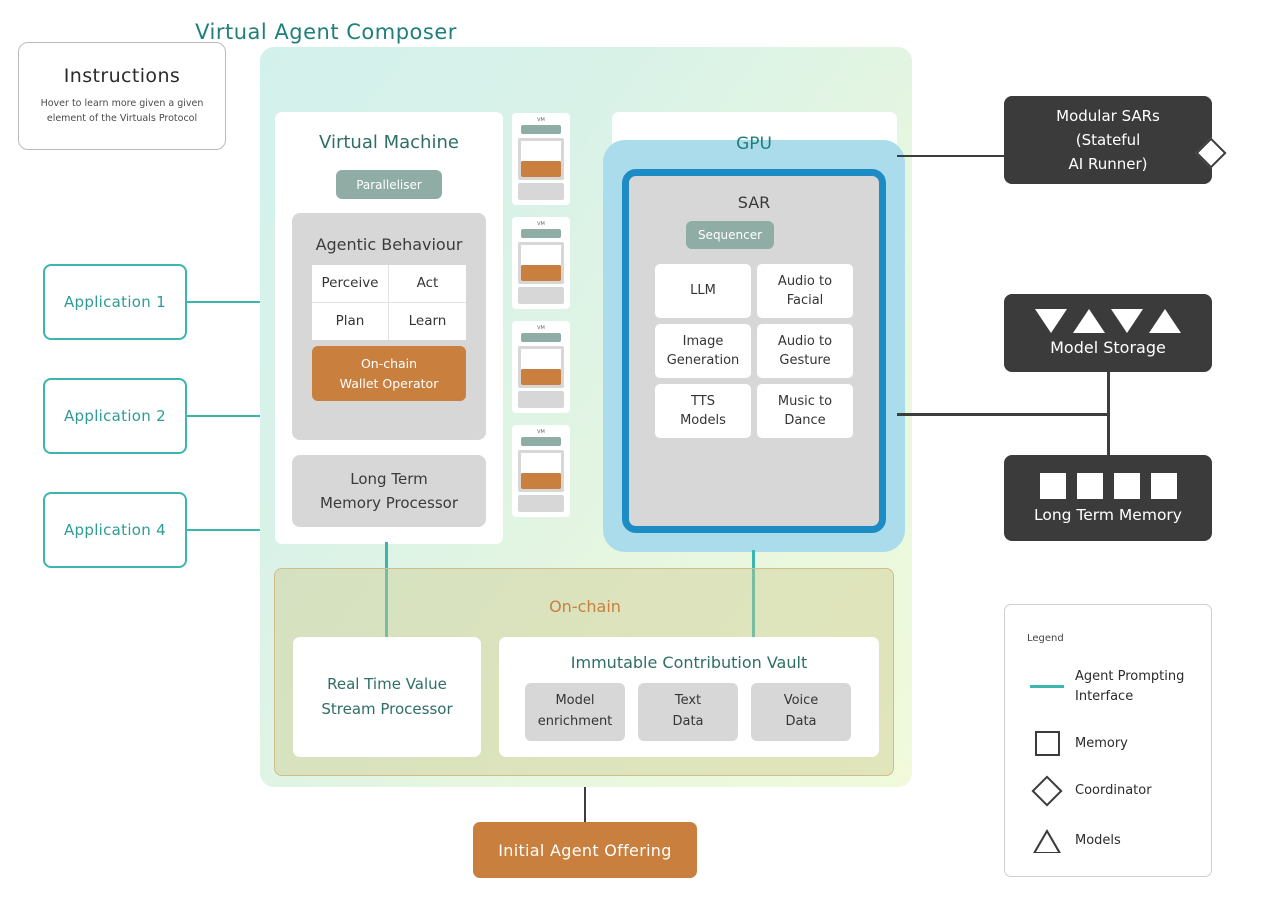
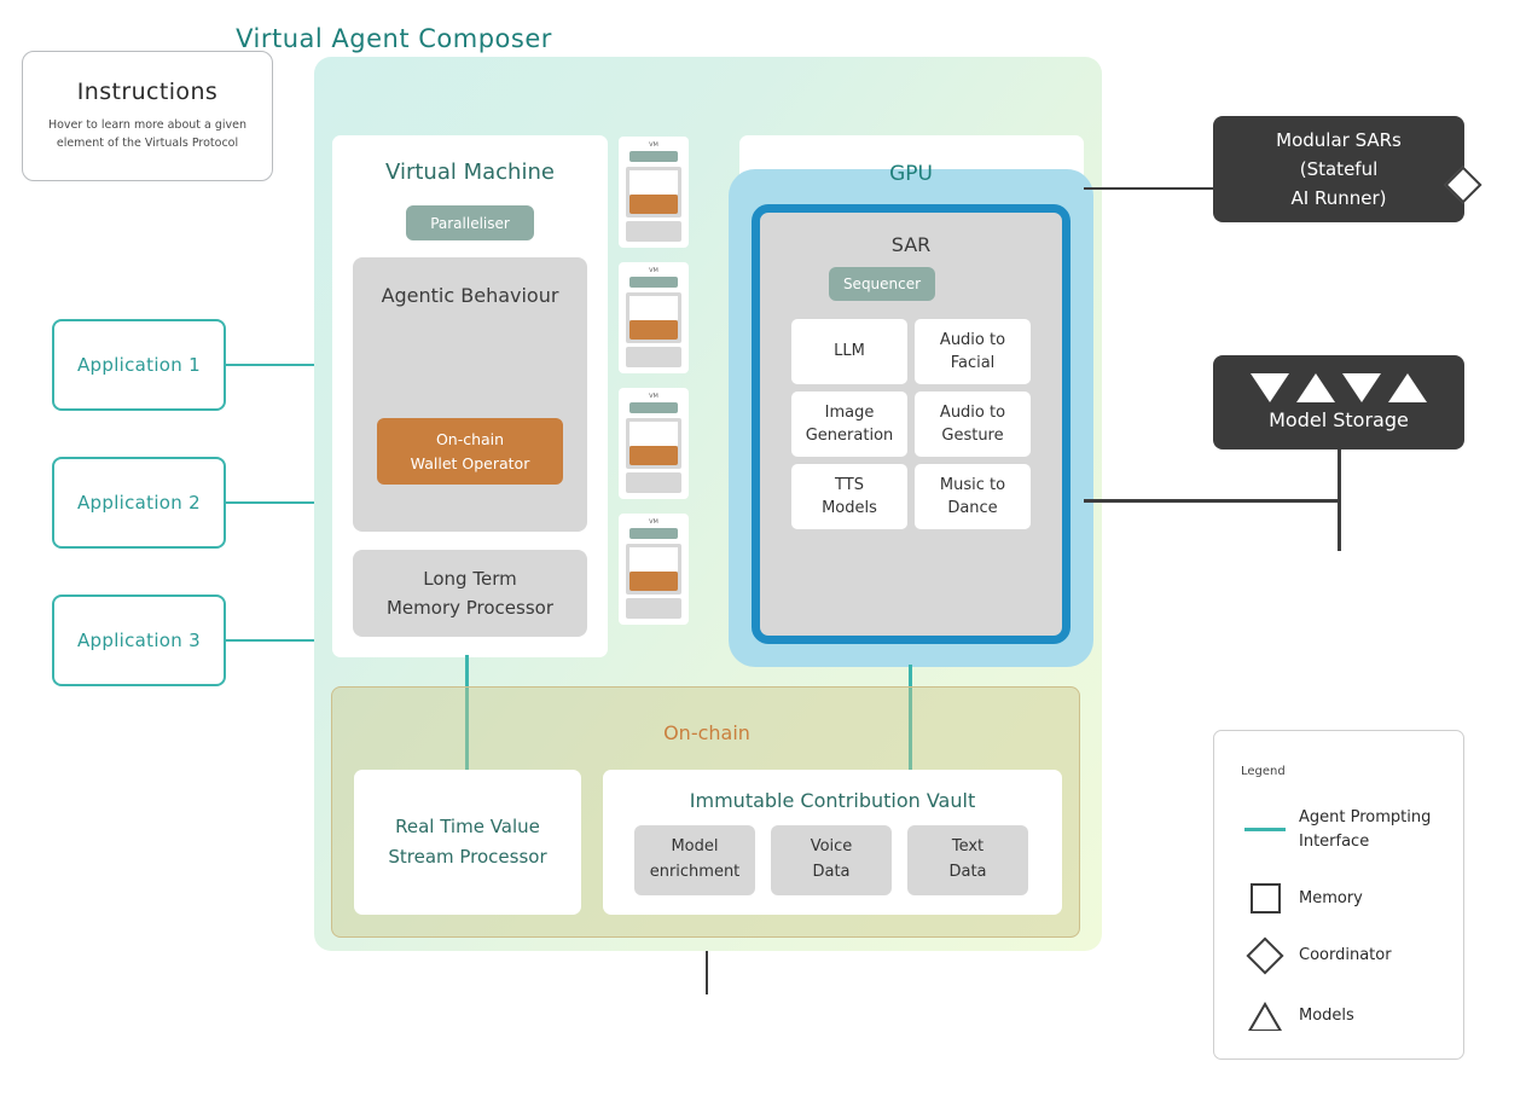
  Instructions
- Hover to learn more given a given
+ Hover to learn more about a given
  element of the Virtuals Protocol
  Application 1
  Application 2
- Application 4
+ Application 3
  Virtual Agent Composer
  Virtual Machine
  Paralleliser
  Agentic Behaviour
- Perceive
- Act
- Plan
- Learn
  On-chain
  Wallet Operator
  Long Term
  Memory Processor
  GPU
  SAR
  Sequencer
  LLM
  Audio to
  Facial
  Image
  Generation
  Audio to
  Gesture
  TTS
  Models
  Music to
  Dance
  On-chain
  Real Time Value
  Stream Processor
  Immutable Contribution Vault
  Model
  enrichment
- Text
+ Voice
  Data
- Voice
+ Text
  Data
- Initial Agent Offering
  Modular SARs
  (Stateful
  AI Runner)
  Model Storage
- Long Term Memory
  Legend
  Agent Prompting
  Interface
  Memory
  Coordinator
  Models
